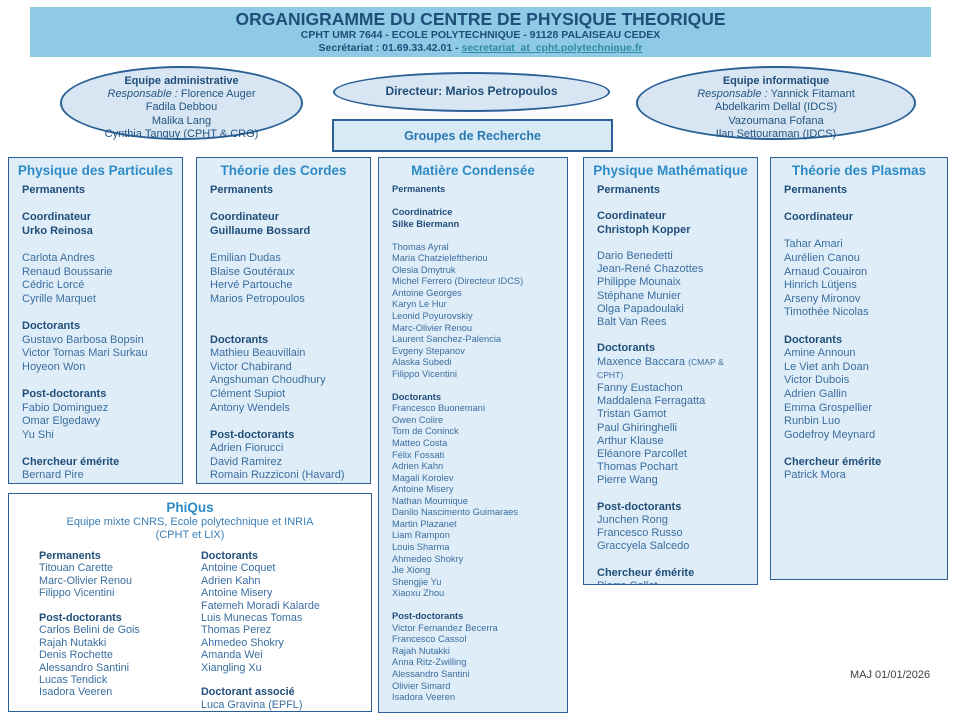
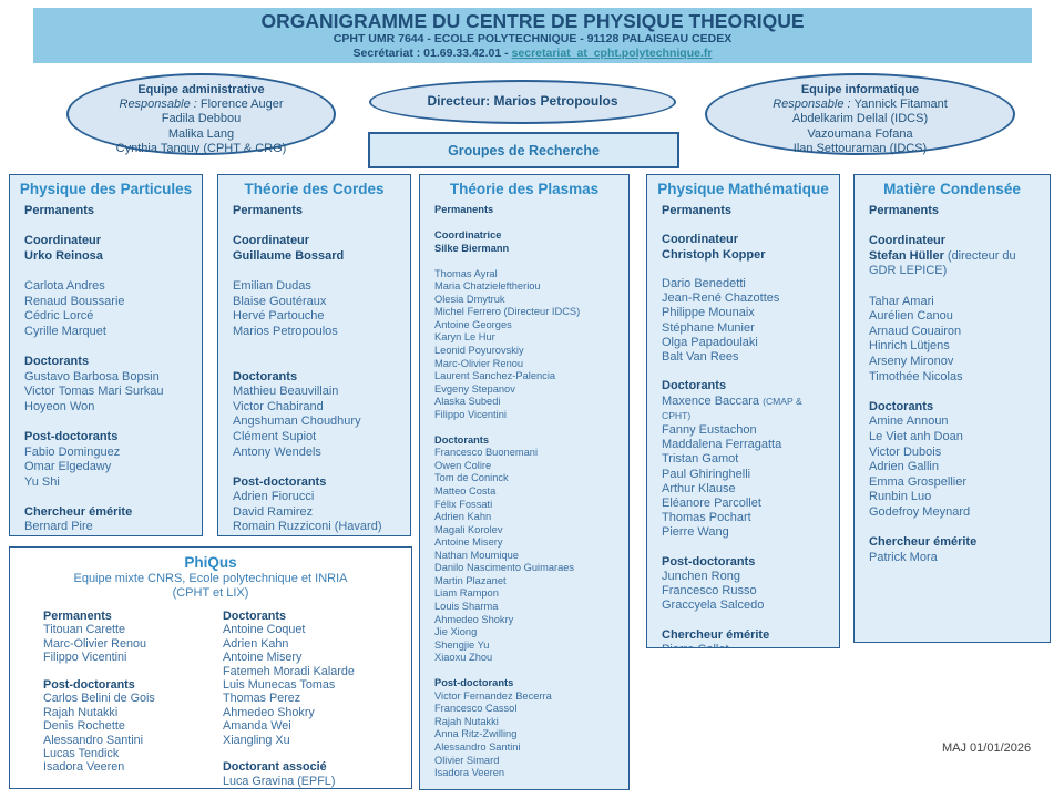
  ORGANIGRAMME DU CENTRE DE PHYSIQUE THEORIQUE
  CPHT UMR 7644 - ECOLE POLYTECHNIQUE - 91128 PALAISEAU CEDEX
  Secrétariat : 01.69.33.42.01 - secretariat_at_cpht.polytechnique.fr
  Equipe administrative
  Responsable : Florence Auger
  Fadila Debbou
  Malika Lang
  Cynthia Tanguy (CPHT & CRG)
  Directeur: Marios Petropoulos
  Equipe informatique
  Responsable : Yannick Fitamant
  Abdelkarim Dellal (IDCS)
  Vazoumana Fofana
  Ilan Settouraman (IDCS)
  Groupes de Recherche
  Physique des Particules
  Permanents
  Coordinateur
  Urko Reinosa
  Carlota Andres
  Renaud Boussarie
  Cédric Lorcé
  Cyrille Marquet
  Doctorants
  Gustavo Barbosa Bopsin
  Victor Tomas Mari Surkau
  Hoyeon Won
  Post-doctorants
  Fabio Dominguez
  Omar Elgedawy
  Yu Shi
  Chercheur émérite
  Bernard Pire
  Théorie des Cordes
  Permanents
  Coordinateur
  Guillaume Bossard
  Emilian Dudas
  Blaise Goutéraux
  Hervé Partouche
  Marios Petropoulos
  Doctorants
  Mathieu Beauvillain
  Victor Chabirand
  Angshuman Choudhury
  Clément Supiot
  Antony Wendels
  Post-doctorants
  Adrien Fiorucci
  David Ramirez
  Romain Ruzziconi (Havard)
- Matière Condensée
+ Théorie des Plasmas
  Permanents
  Coordinatrice
  Silke Biermann
  Thomas Ayral
  Maria Chatzieleftheriou
  Olesia Dmytruk
  Michel Ferrero (Directeur IDCS)
  Antoine Georges
  Karyn Le Hur
  Leonid Poyurovskiy
  Marc-Olivier Renou
  Laurent Sanchez-Palencia
  Evgeny Stepanov
  Alaska Subedi
  Filippo Vicentini
  Doctorants
  Francesco Buonemani
  Owen Colire
  Tom de Coninck
  Matteo Costa
  Félix Fossati
  Adrien Kahn
  Magali Korolev
  Antoine Misery
  Nathan Moumique
  Danilo Nascimento Guimaraes
  Martin Plazanet
  Liam Rampon
  Louis Sharma
  Ahmedeo Shokry
  Jie Xiong
  Shengjie Yu
  Xiaoxu Zhou
  Post-doctorants
  Victor Fernandez Becerra
  Francesco Cassol
  Rajah Nutakki
  Anna Ritz-Zwilling
  Alessandro Santini
  Olivier Simard
  Isadora Veeren
  Physique Mathématique
  Permanents
  Coordinateur
  Christoph Kopper
  Dario Benedetti
  Jean-René Chazottes
  Philippe Mounaix
  Stéphane Munier
  Olga Papadoulaki
  Balt Van Rees
  Doctorants
  Maxence Baccara (CMAP & CPHT)
  Fanny Eustachon
  Maddalena Ferragatta
  Tristan Gamot
  Paul Ghiringhelli
  Arthur Klause
  Eléanore Parcollet
  Thomas Pochart
  Pierre Wang
  Post-doctorants
  Junchen Rong
  Francesco Russo
  Graccyela Salcedo
  Chercheur émérite
- Théorie des Plasmas
+ Matière Condensée
  Permanents
  Coordinateur
+ Stefan Hüller (directeur du GDR LEPICE)
  Tahar Amari
  Aurélien Canou
  Arnaud Couairon
  Hinrich Lütjens
  Arseny Mironov
  Timothée Nicolas
  Doctorants
  Amine Announ
  Le Viet anh Doan
  Victor Dubois
  Adrien Gallin
  Emma Grospellier
  Runbin Luo
  Godefroy Meynard
  Chercheur émérite
  Patrick Mora
  PhiQus
  Equipe mixte CNRS, Ecole polytechnique et INRIA
  (CPHT et LIX)
  Permanents
  Titouan Carette
  Marc-Olivier Renou
  Filippo Vicentini
  Post-doctorants
  Carlos Belini de Gois
  Rajah Nutakki
  Denis Rochette
  Alessandro Santini
  Lucas Tendick
  Isadora Veeren
  Doctorants
  Antoine Coquet
  Adrien Kahn
  Antoine Misery
  Fatemeh Moradi Kalarde
  Luis Munecas Tomas
  Thomas Perez
  Ahmedeo Shokry
  Amanda Wei
  Xiangling Xu
  Doctorant associé
  Luca Gravina (EPFL)
  MAJ 01/01/2026
